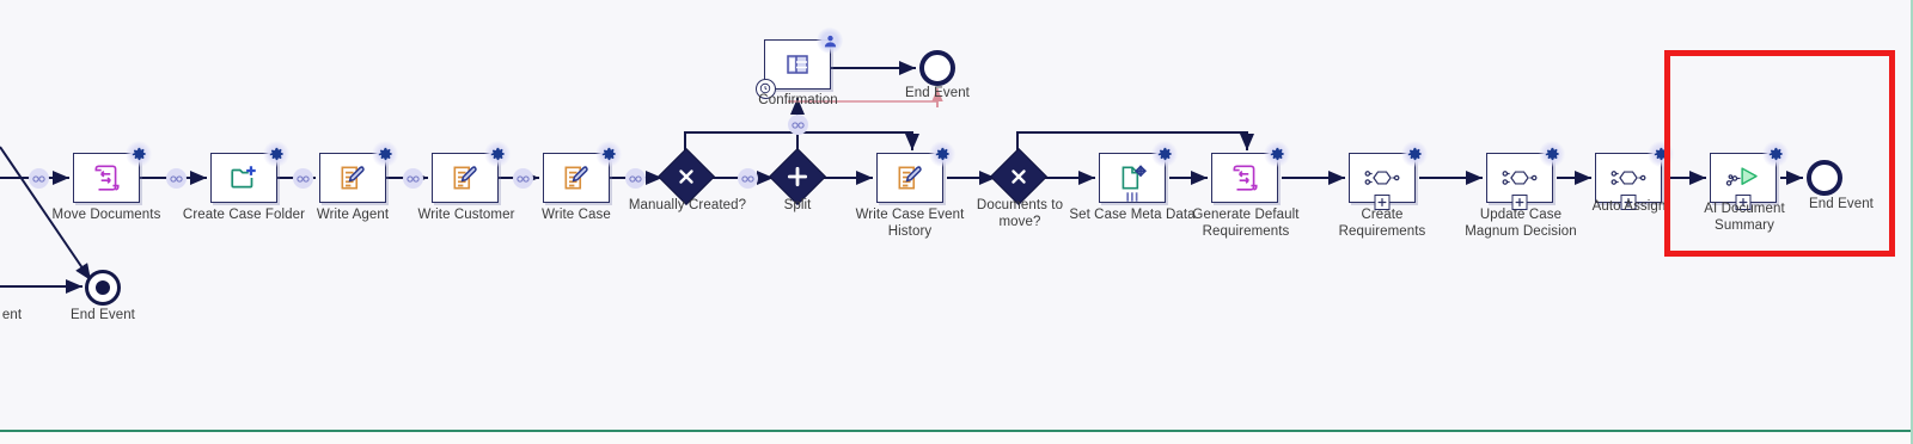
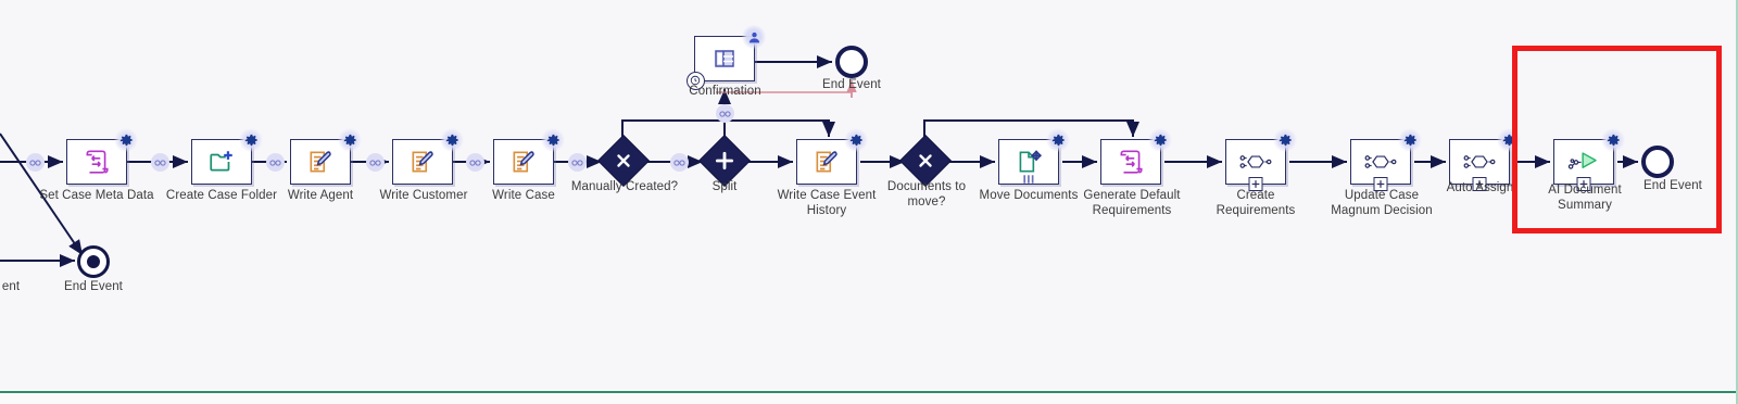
  ent
  End Event
- Move Documents
+ Set Case Meta Data
  Create Case Folder
  Write Agent
  Write Customer
  Write Case
  Manually Created?
  Split
  Confirmation
  End Event
  Write Case Event
  History
  Documents to
  move?
- Set Case Meta Data
+ Move Documents
  Generate Default
  Requirements
  Create
  Requirements
  Update Case
  Magnum Decision
  Auto Assign
  AI Document
  Summary
  End Event
